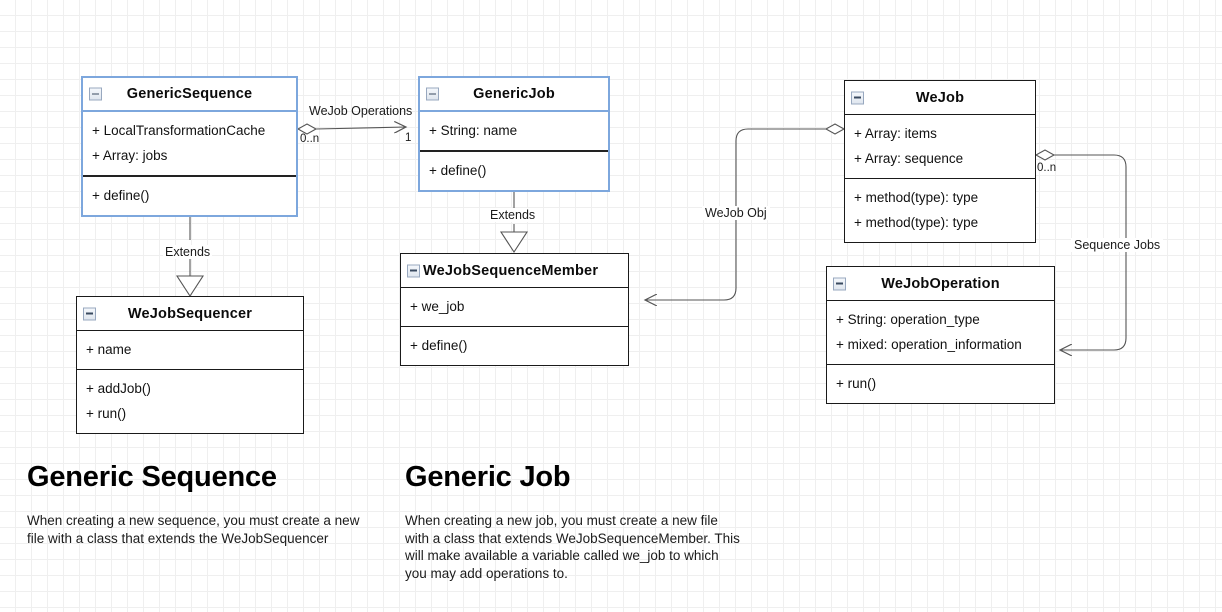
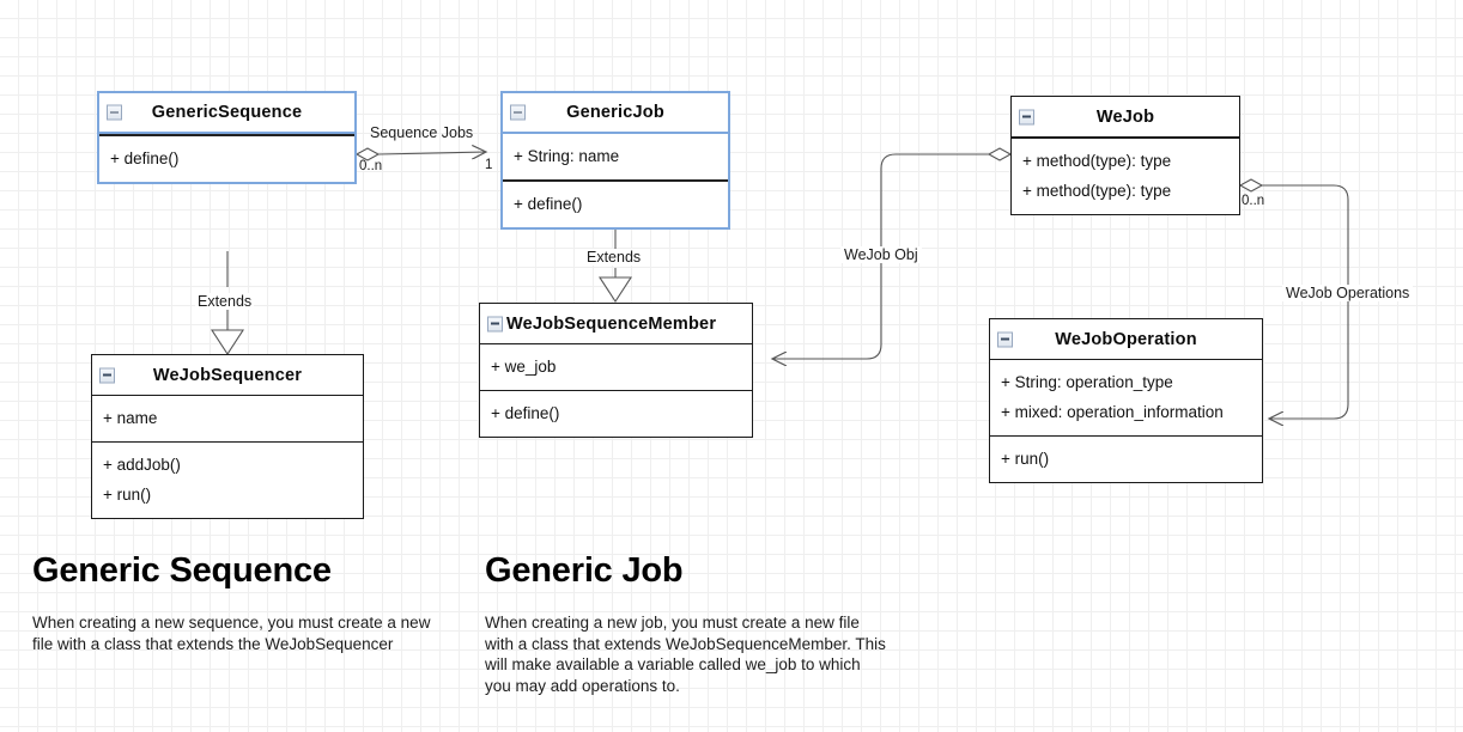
- WeJob Operations
+ Sequence Jobs
  0..n
  1
  Extends
  Extends
  WeJob Obj
- Sequence Jobs
+ WeJob Operations
  0..n
  GenericSequence
- + LocalTransformationCache
- + Array: jobs
  + define()
  GenericJob
  + String: name
  + define()
  WeJob
- + Array: items
- + Array: sequence
  + method(type): type
  + method(type): type
  WeJobSequencer
  + name
  + addJob()
  + run()
  WeJobSequenceMember
  + we_job
  + define()
  WeJobOperation
  + String: operation_type
  + mixed: operation_information
  + run()
  Generic Sequence
  When creating a new sequence, you must create a new
  file with a class that extends the WeJobSequencer
  Generic Job
  When creating a new job, you must create a new file
  with a class that extends WeJobSequenceMember. This
  will make available a variable called we_job to which
  you may add operations to.
